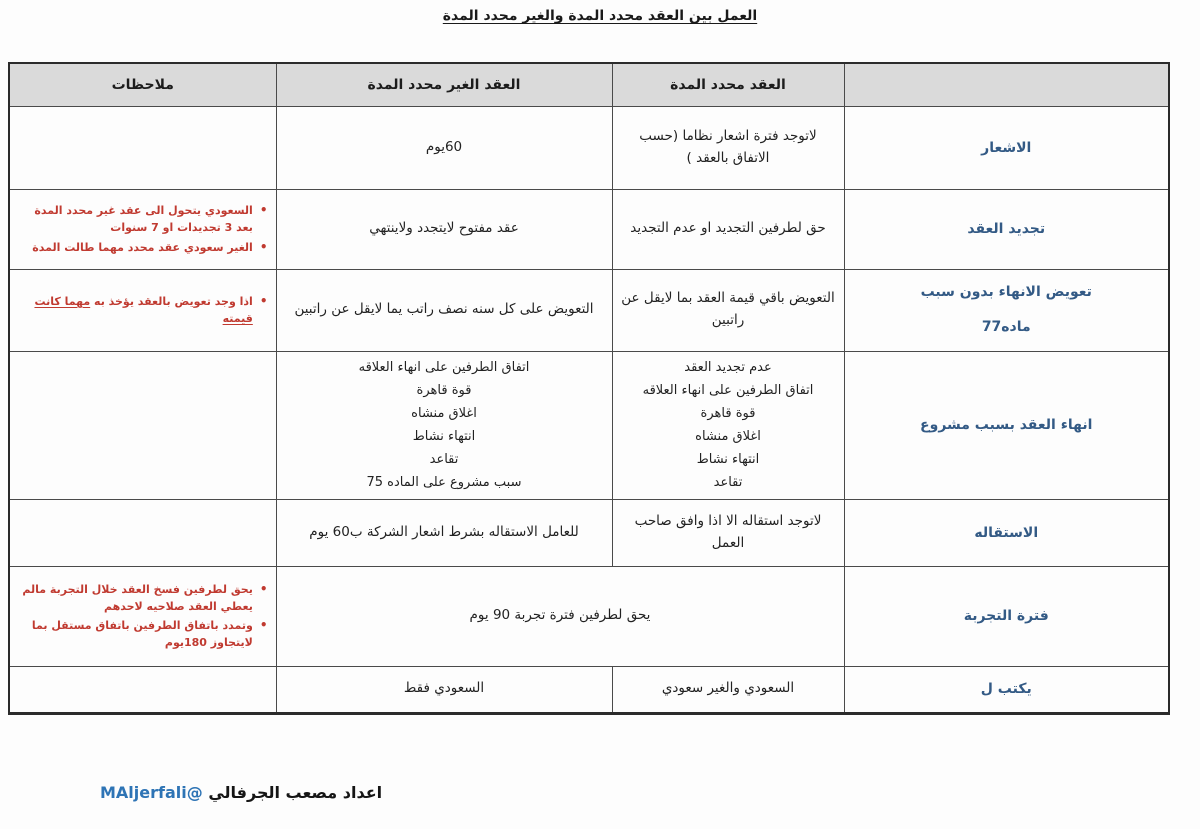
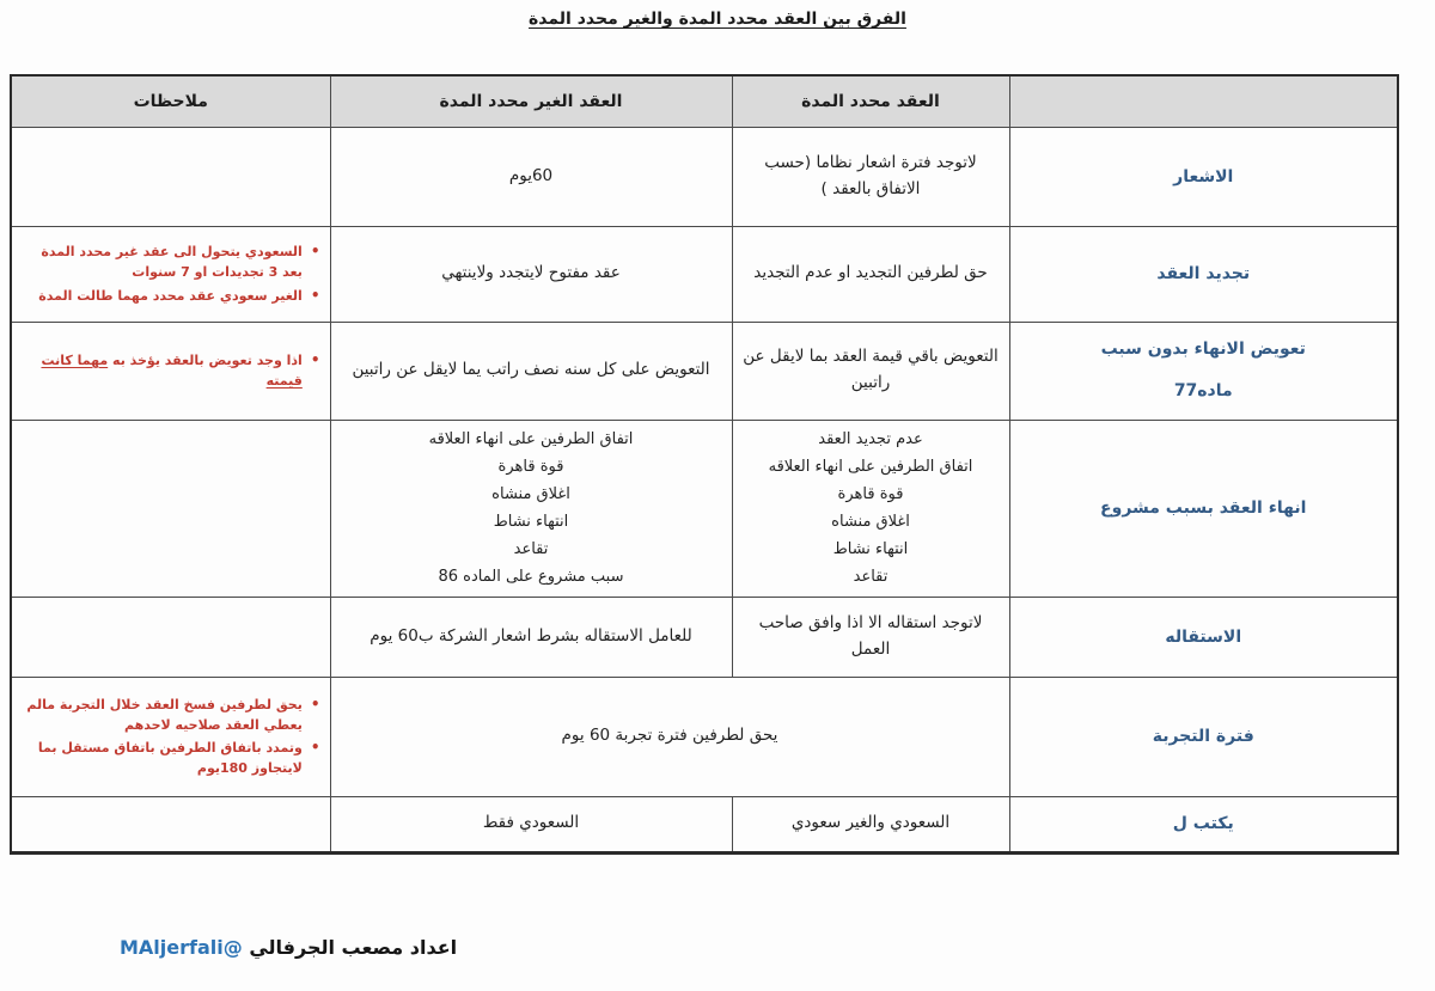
- العمل بين العقد محدد المدة والغير محدد المدة
+ الفرق بين العقد محدد المدة والغير محدد المدة
  	العقد محدد المدة	العقد الغير محدد المدة	ملاحظات
  الاشعار	لاتوجد فترة اشعار نظاما (حسب الاتفاق بالعقد )	60يوم
  تجديد العقد	حق لطرفين التجديد او عدم التجديد	عقد مفتوح لايتجدد ولاينتهي	• السعودي يتحول الى عقد غير محدد المدة بعد 3 تجديدات او 7 سنوات • الغير سعودي عقد محدد مهما طالت المدة
  تعويض الانهاء بدون سبب ماده77	التعويض باقي قيمة العقد بما لايقل عن راتبين	التعويض على كل سنه نصف راتب يما لايقل عن راتبين	• اذا وجد تعويض بالعقد يؤخذ به مهما كانت قيمته
- انهاء العقد بسبب مشروع	عدم تجديد العقد اتفاق الطرفين على انهاء العلاقه قوة قاهرة اغلاق منشاه انتهاء نشاط تقاعد	اتفاق الطرفين على انهاء العلاقه قوة قاهرة اغلاق منشاه انتهاء نشاط تقاعد سبب مشروع على الماده 75
+ انهاء العقد بسبب مشروع	عدم تجديد العقد اتفاق الطرفين على انهاء العلاقه قوة قاهرة اغلاق منشاه انتهاء نشاط تقاعد	اتفاق الطرفين على انهاء العلاقه قوة قاهرة اغلاق منشاه انتهاء نشاط تقاعد سبب مشروع على الماده 86
  الاستقاله	لاتوجد استقاله الا اذا وافق صاحب العمل	للعامل الاستقاله بشرط اشعار الشركة ب60 يوم
- فترة التجربة	يحق لطرفين فترة تجربة 90 يوم	• يحق لطرفين فسخ العقد خلال التجربة مالم يعطي العقد صلاحيه لاحدهم • وتمدد باتفاق الطرفين باتفاق مستقل بما لايتجاوز 180يوم
+ فترة التجربة	يحق لطرفين فترة تجربة 60 يوم	• يحق لطرفين فسخ العقد خلال التجربة مالم يعطي العقد صلاحيه لاحدهم • وتمدد باتفاق الطرفين باتفاق مستقل بما لايتجاوز 180يوم
  يكتب ل	السعودي والغير سعودي	السعودي فقط
  اعداد مصعب الجرفالي @MAljerfali
